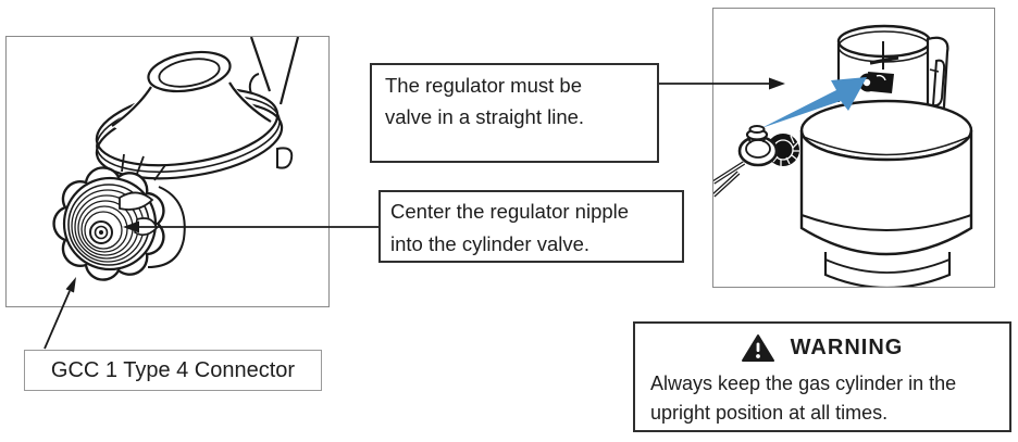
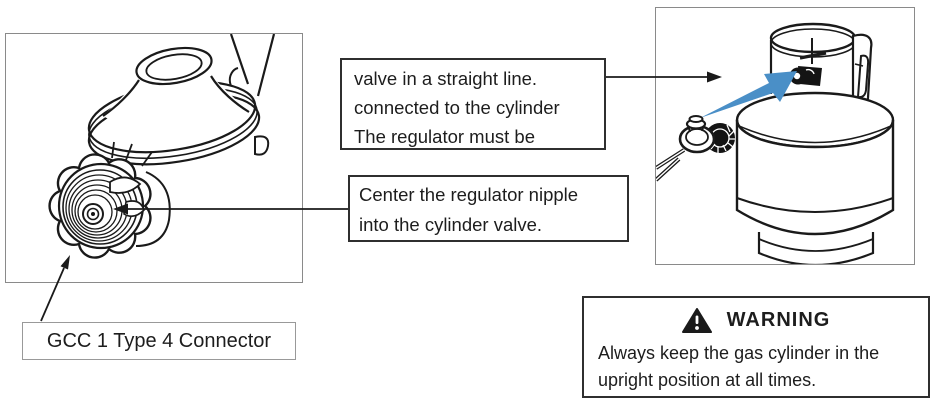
- The regulator must be
+ valve in a straight line.
+ connected to the cylinder
- valve in a straight line.
+ The regulator must be
  Center the regulator nipple
  into the cylinder valve.
  GCC 1 Type 4 Connector
  WARNING
  Always keep the gas cylinder in the
  upright position at all times.
